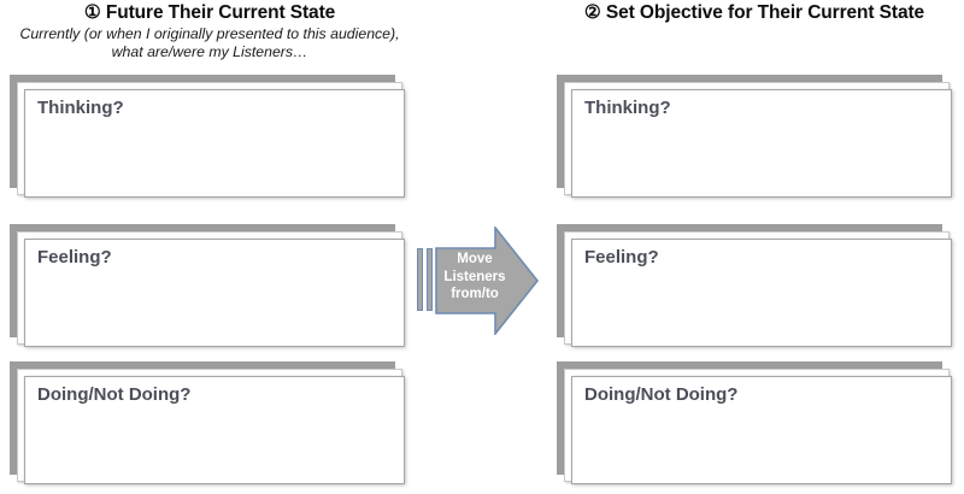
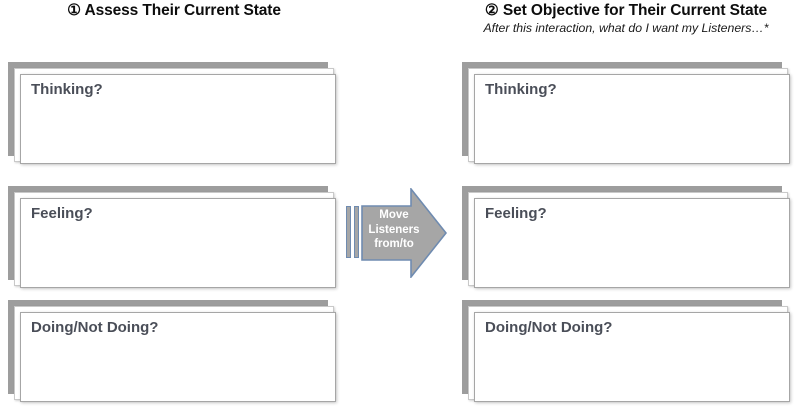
- ① Future Their Current State
+ ① Assess Their Current State
- Currently (or when I originally presented to this audience), what are/were my Listeners…
  ② Set Objective for Their Current State
+ After this interaction, what do I want my Listeners…*
  Thinking?
  Feeling?
  Doing/Not Doing?
  Move
  Listeners
  from/to
  Thinking?
  Feeling?
  Doing/Not Doing?
